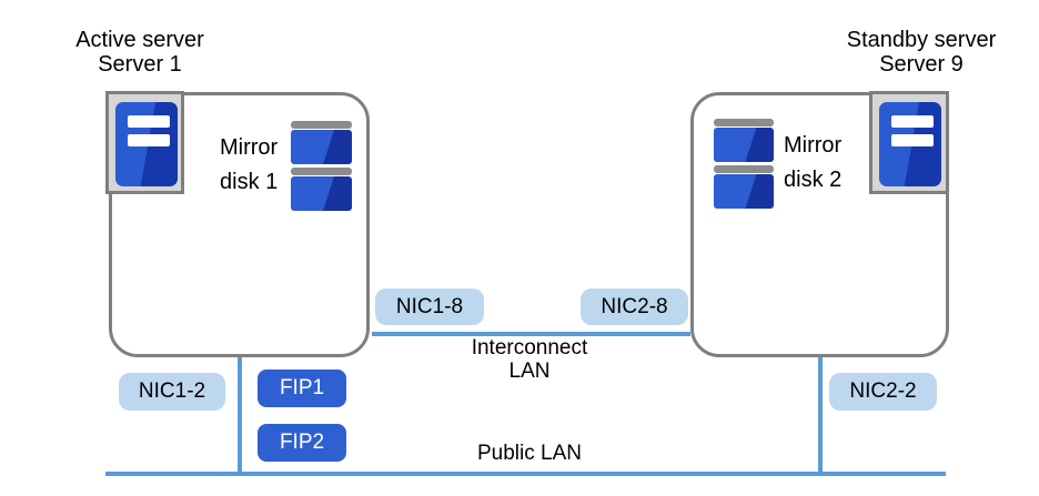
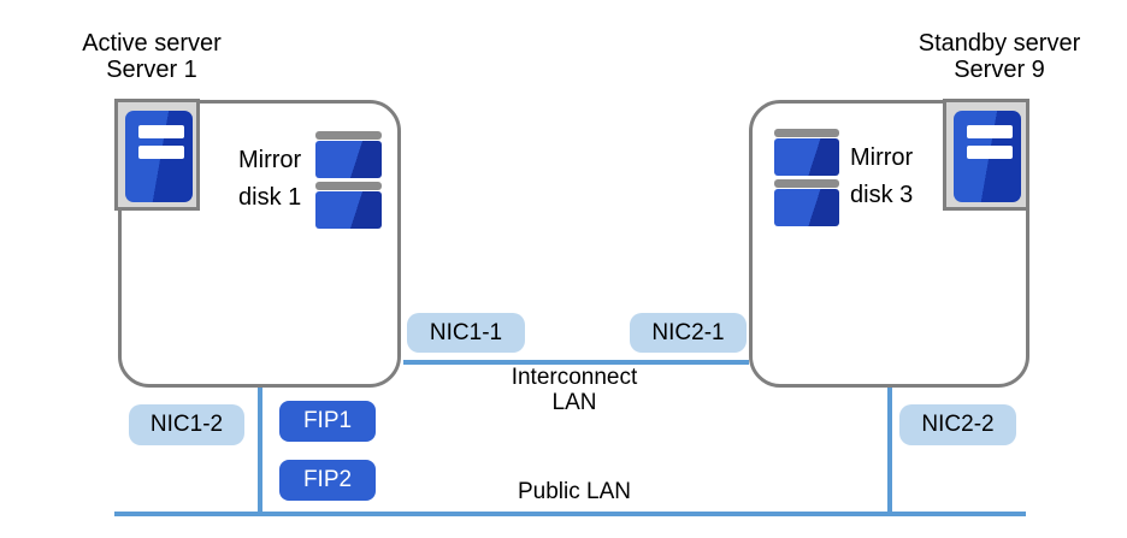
  Active server
  Server 1
  Standby server
  Server 9
  Mirror
  disk 1
  Mirror
- disk 2
+ disk 3
- NIC1-8
+ NIC1-1
- NIC2-8
+ NIC2-1
  Interconnect
  LAN
  NIC1-2
  FIP1
  FIP2
  NIC2-2
  Public LAN
